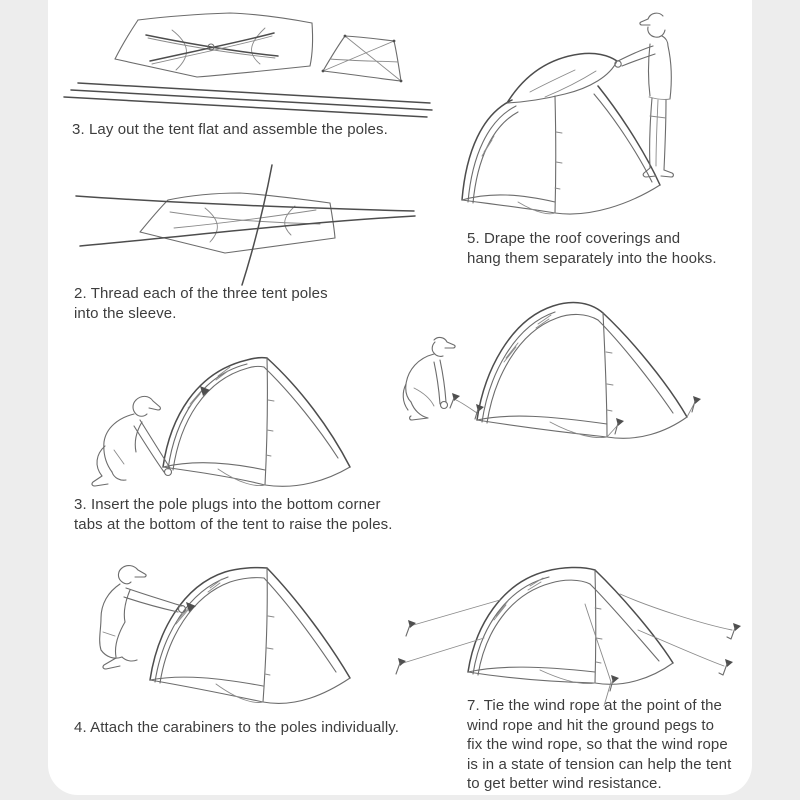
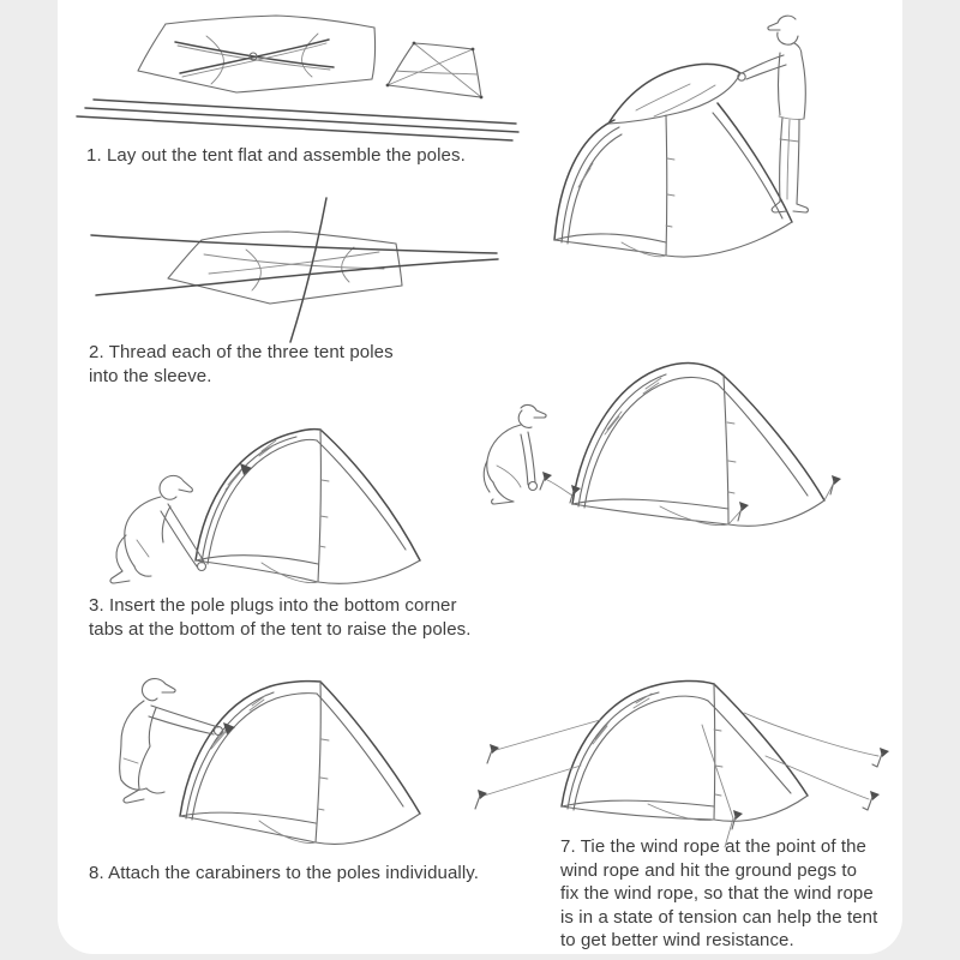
- 3. Lay out the tent flat and assemble the poles.
+ 1. Lay out the tent flat and assemble the poles.
  2. Thread each of the three tent poles
  into the sleeve.
  3. Insert the pole plugs into the bottom corner
  tabs at the bottom of the tent to raise the poles.
- 4. Attach the carabiners to the poles individually.
+ 8. Attach the carabiners to the poles individually.
- 5. Drape the roof coverings and
- hang them separately into the hooks.
  7. Tie the wind rope at the point of the
  wind rope and hit the ground pegs to
  fix the wind rope, so that the wind rope
  is in a state of tension can help the tent
  to get better wind resistance.
